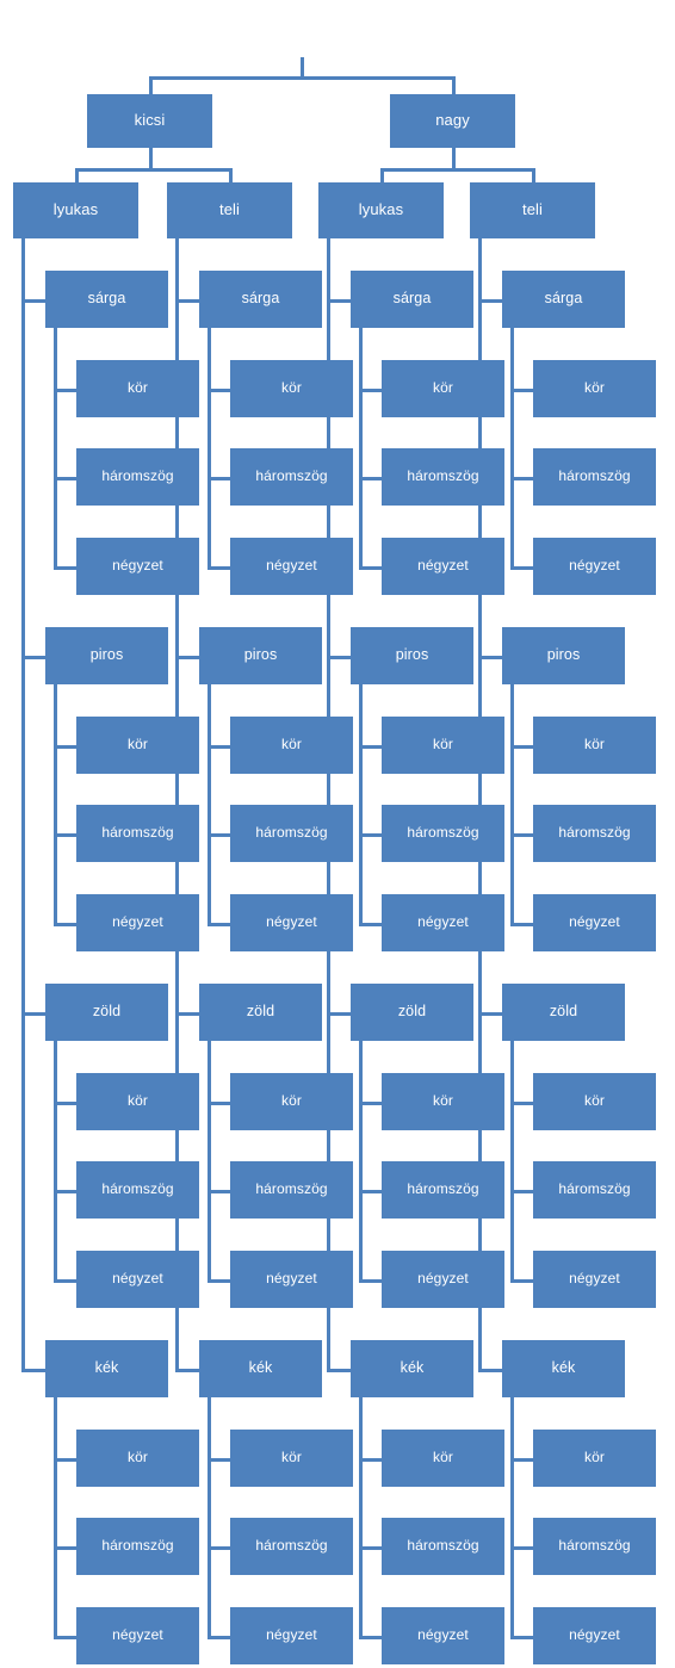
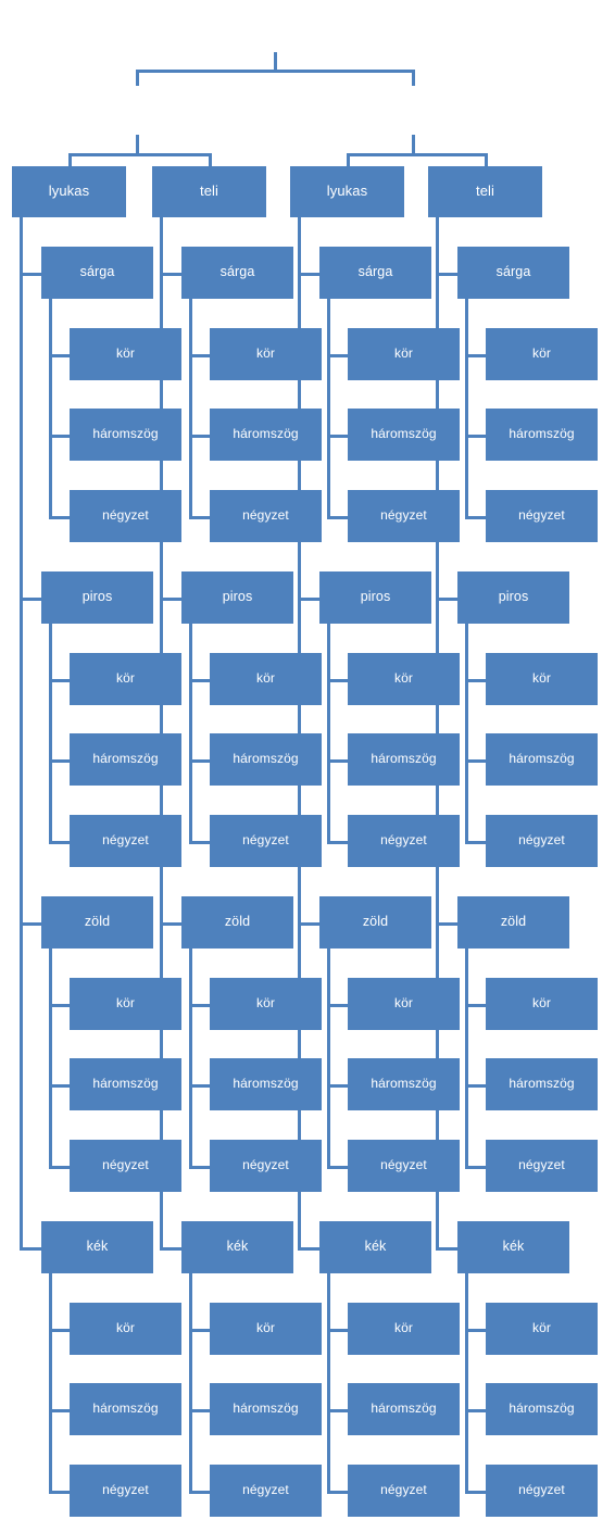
- kicsi
- nagy
  lyukas
  teli
  lyukas
  teli
  sárga
  kör
  háromszög
  négyzet
  piros
  kör
  háromszög
  négyzet
  zöld
  kör
  háromszög
  négyzet
  kék
  kör
  háromszög
  négyzet
  sárga
  kör
  háromszög
  négyzet
  piros
  kör
  háromszög
  négyzet
  zöld
  kör
  háromszög
  négyzet
  kék
  kör
  háromszög
  négyzet
  sárga
  kör
  háromszög
  négyzet
  piros
  kör
  háromszög
  négyzet
  zöld
  kör
  háromszög
  négyzet
  kék
  kör
  háromszög
  négyzet
  sárga
  kör
  háromszög
  négyzet
  piros
  kör
  háromszög
  négyzet
  zöld
  kör
  háromszög
  négyzet
  kék
  kör
  háromszög
  négyzet
